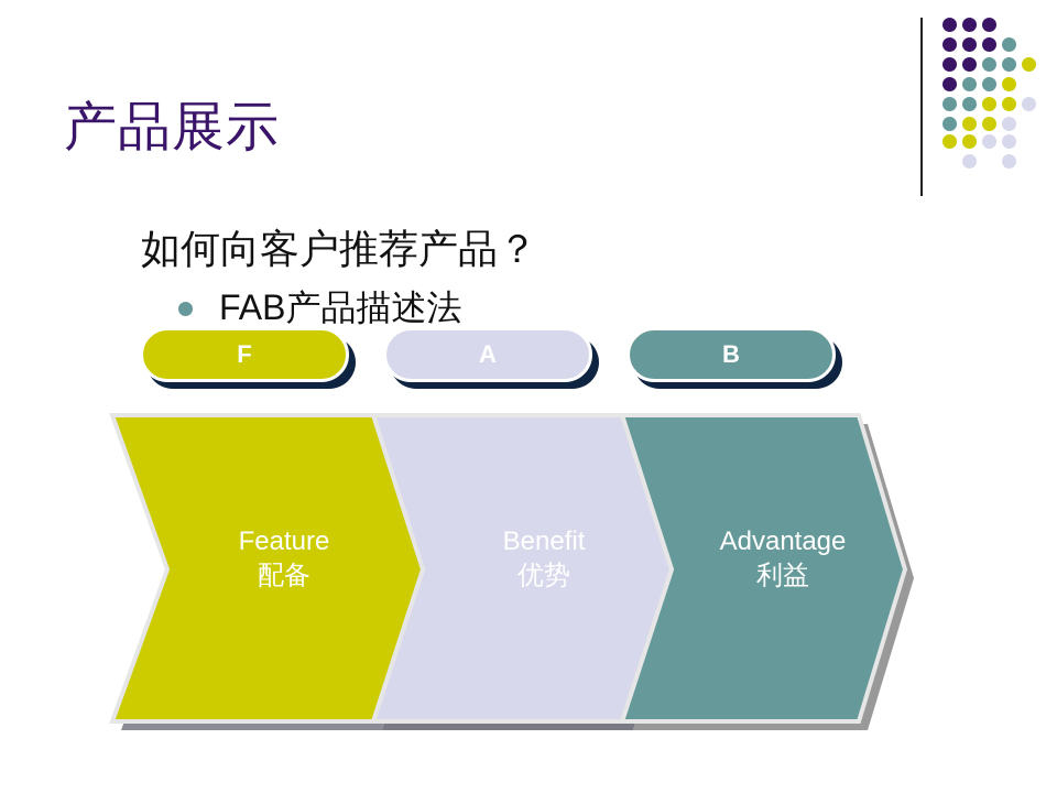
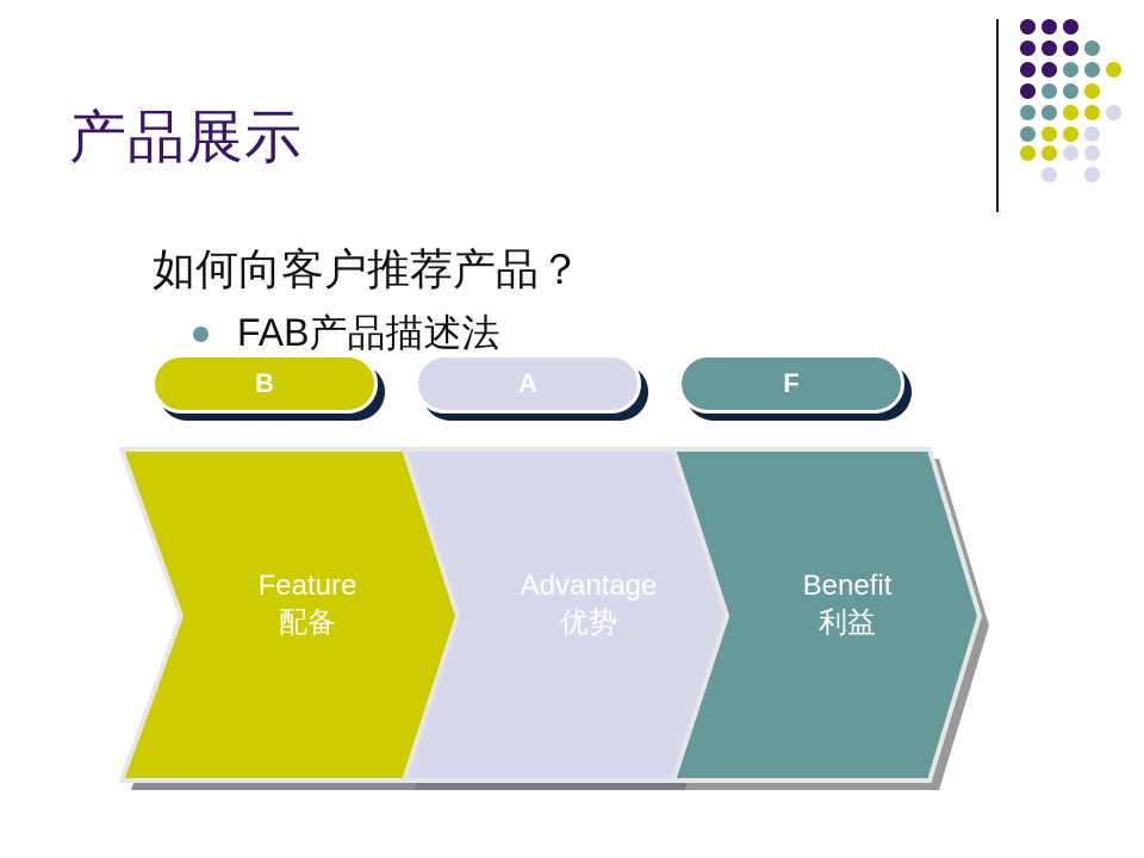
  产品展示
  如何向客户推荐产品？
  FAB产品描述法
- F
+ B
  A
- B
+ F
  Feature
  配备
- Benefit
+ Advantage
  优势
- Advantage
+ Benefit
  利益
